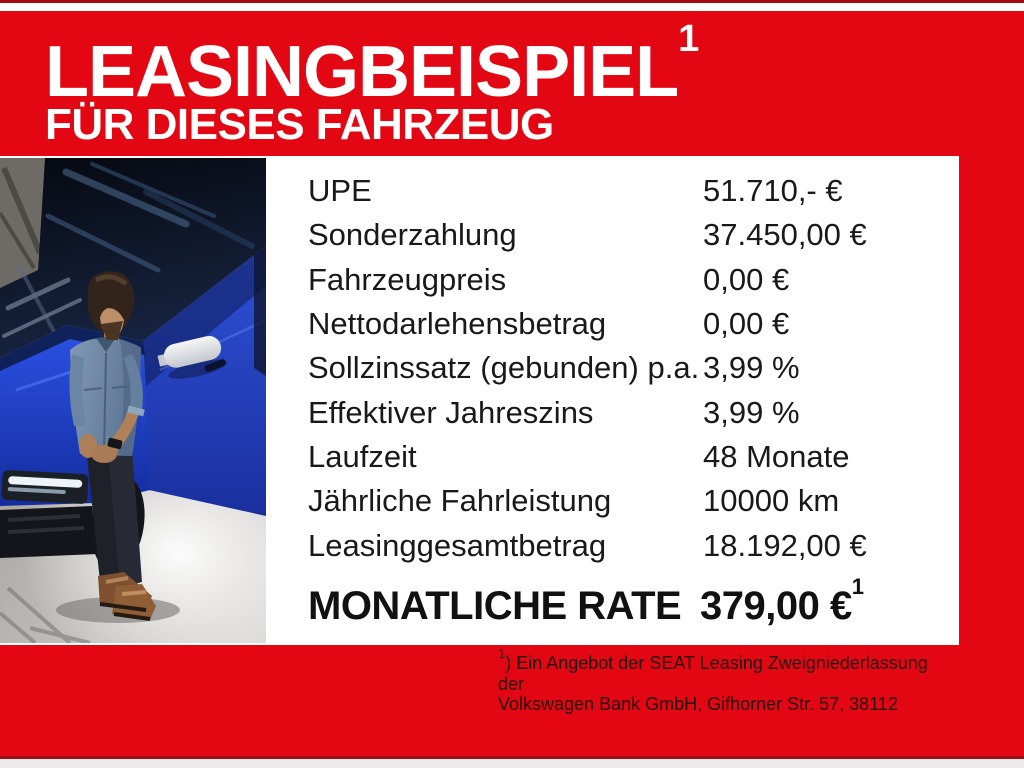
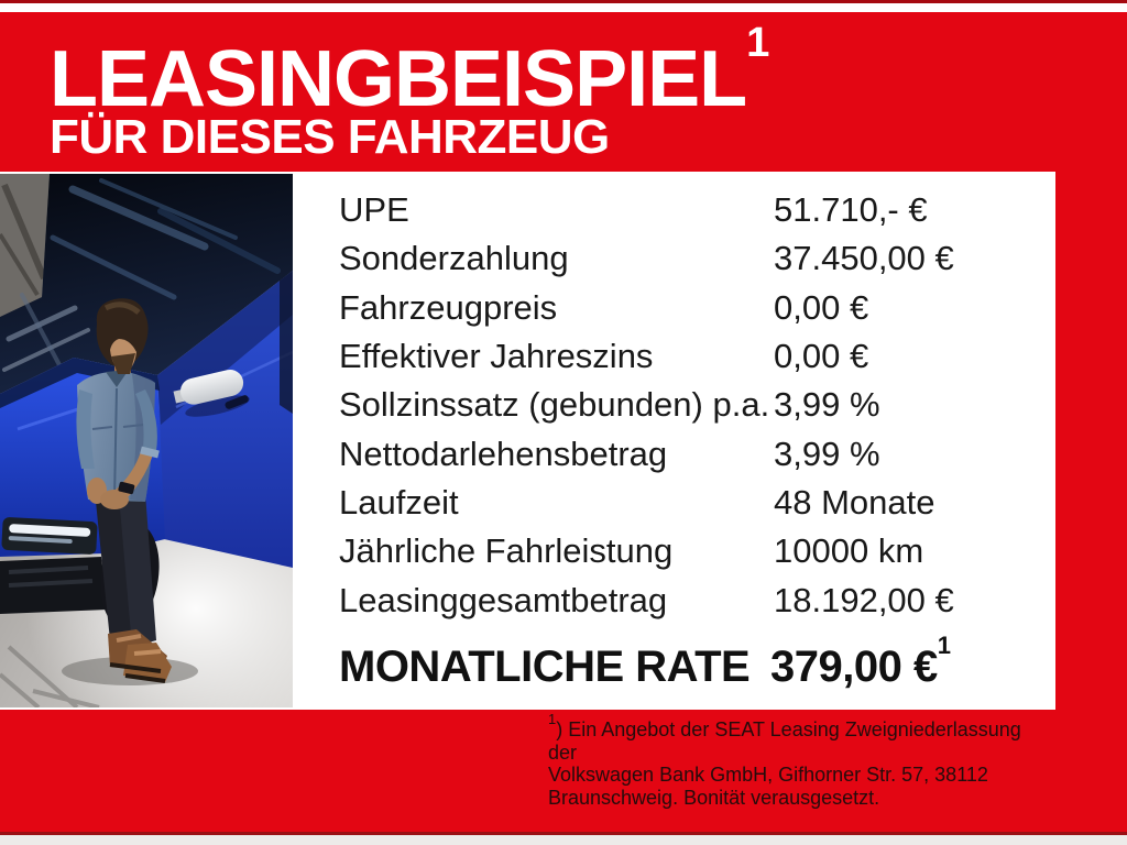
  LEASINGBEISPIEL1
  FÜR DIESES FAHRZEUG
  UPE
  51.710,- €
  Sonderzahlung
  37.450,00 €
  Fahrzeugpreis
  0,00 €
- Nettodarlehensbetrag
+ Effektiver Jahreszins
  0,00 €
  Sollzinssatz (gebunden) p.a.
  3,99 %
- Effektiver Jahreszins
+ Nettodarlehensbetrag
  3,99 %
  Laufzeit
  48 Monate
  Jährliche Fahrleistung
  10000 km
  Leasinggesamtbetrag
  18.192,00 €
  MONATLICHE RATE
  379,00 €1
  1) Ein Angebot der SEAT Leasing Zweigniederlassung der
  Volkswagen Bank GmbH, Gifhorner Str. 57, 38112
+ Braunschweig. Bonität verausgesetzt.
